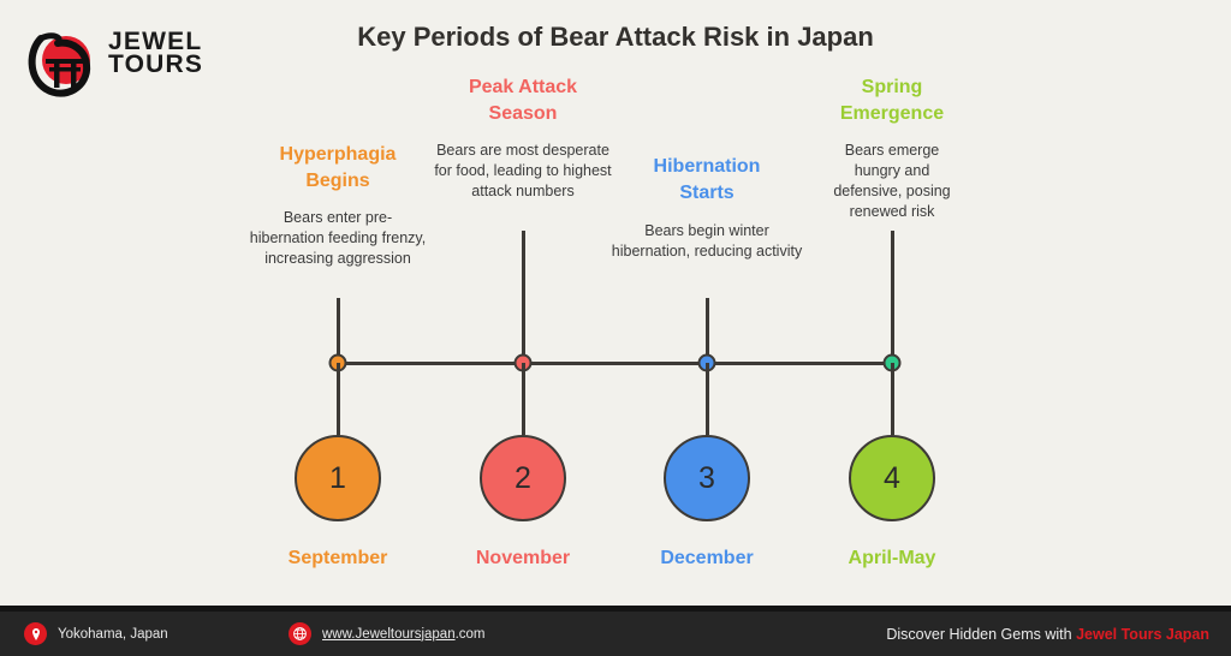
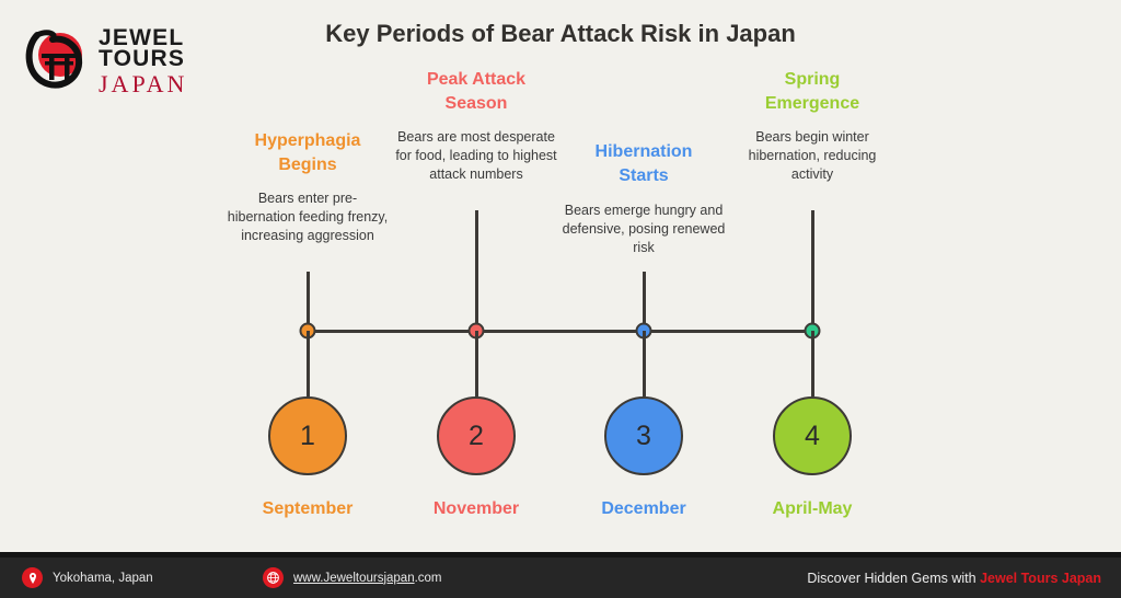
  JEWEL
  TOURS
+ JAPAN
  Key Periods of Bear Attack Risk in Japan
  Hyperphagia
  Begins
  Bears enter pre-hibernation feeding frenzy, increasing aggression
  1
  September
  Peak Attack
  Season
  Bears are most desperate for food, leading to highest attack numbers
  2
  November
  Hibernation
  Starts
- Bears begin winter hibernation, reducing activity
+ Bears emerge hungry and defensive, posing renewed risk
  3
  December
  Spring
  Emergence
- Bears emerge hungry and defensive, posing renewed risk
+ Bears begin winter hibernation, reducing activity
  4
  April-May
  Yokohama, Japan
  www.Jeweltoursjapan.com
  Discover Hidden Gems with Jewel Tours Japan
